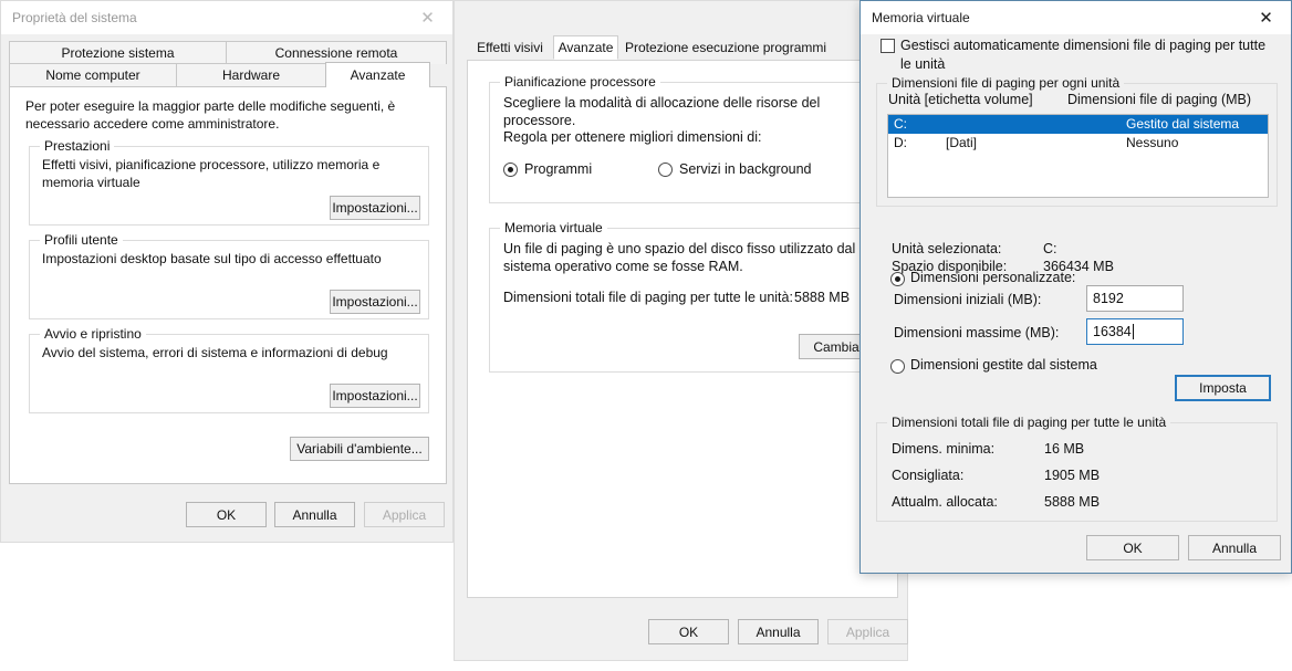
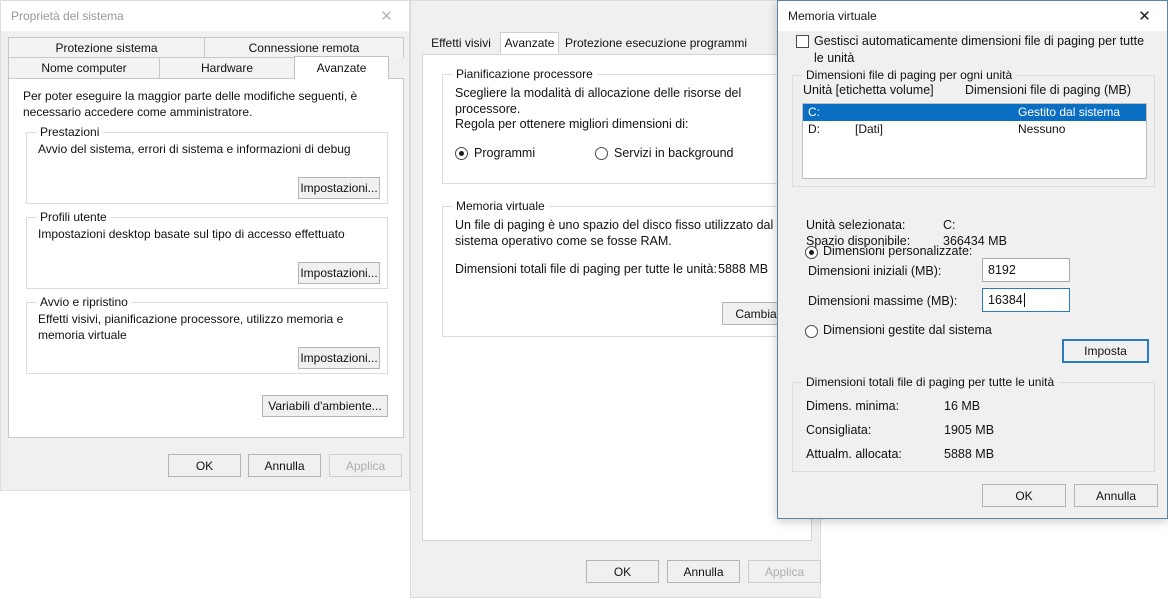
  Proprietà del sistema
  ✕
  Protezione sistema
  Connessione remota
  Nome computer
  Hardware
  Avanzate
  Per poter eseguire la maggior parte delle modifiche seguenti, è necessario accedere come amministratore.
  Prestazioni
- Effetti visivi, pianificazione processore, utilizzo memoria e memoria virtuale
+ Avvio del sistema, errori di sistema e informazioni di debug
  Impostazioni...
  Profili utente
  Impostazioni desktop basate sul tipo di accesso effettuato
  Impostazioni...
  Avvio e ripristino
- Avvio del sistema, errori di sistema e informazioni di debug
+ Effetti visivi, pianificazione processore, utilizzo memoria e memoria virtuale
  Impostazioni...
  Variabili d'ambiente...
  OK
  Annulla
  Applica
  Effetti visivi
  Avanzate
  Protezione esecuzione programmi
  Pianificazione processore
  Scegliere la modalità di allocazione delle risorse del processore.
  Regola per ottenere migliori dimensioni di:
  Programmi
  Servizi in background
  Memoria virtuale
  Un file di paging è uno spazio del disco fisso utilizzato dal sistema operativo come se fosse RAM.
  Dimensioni totali file di paging per tutte le unità:
  5888 MB
  OK
  Annulla
  Applica
  Memoria virtuale
  ✕
  Gestisci automaticamente dimensioni file di paging per tutte le unità
  Dimensioni file di paging per ogni unità
  Unità [etichetta volume]
  Dimensioni file di paging (MB)
  C:
  Gestito dal sistema
  D:
  [Dati]
  Nessuno
  Unità selezionata:
  C:
  Spazio disponibile:
  366434 MB
  Dimensioni personalizzate:
  Dimensioni iniziali (MB):
  8192
  Dimensioni massime (MB):
  16384
  Dimensioni gestite dal sistema
  Imposta
  Dimensioni totali file di paging per tutte le unità
  Dimens. minima:
  16 MB
  Consigliata:
  1905 MB
  Attualm. allocata:
  5888 MB
  OK
  Annulla
